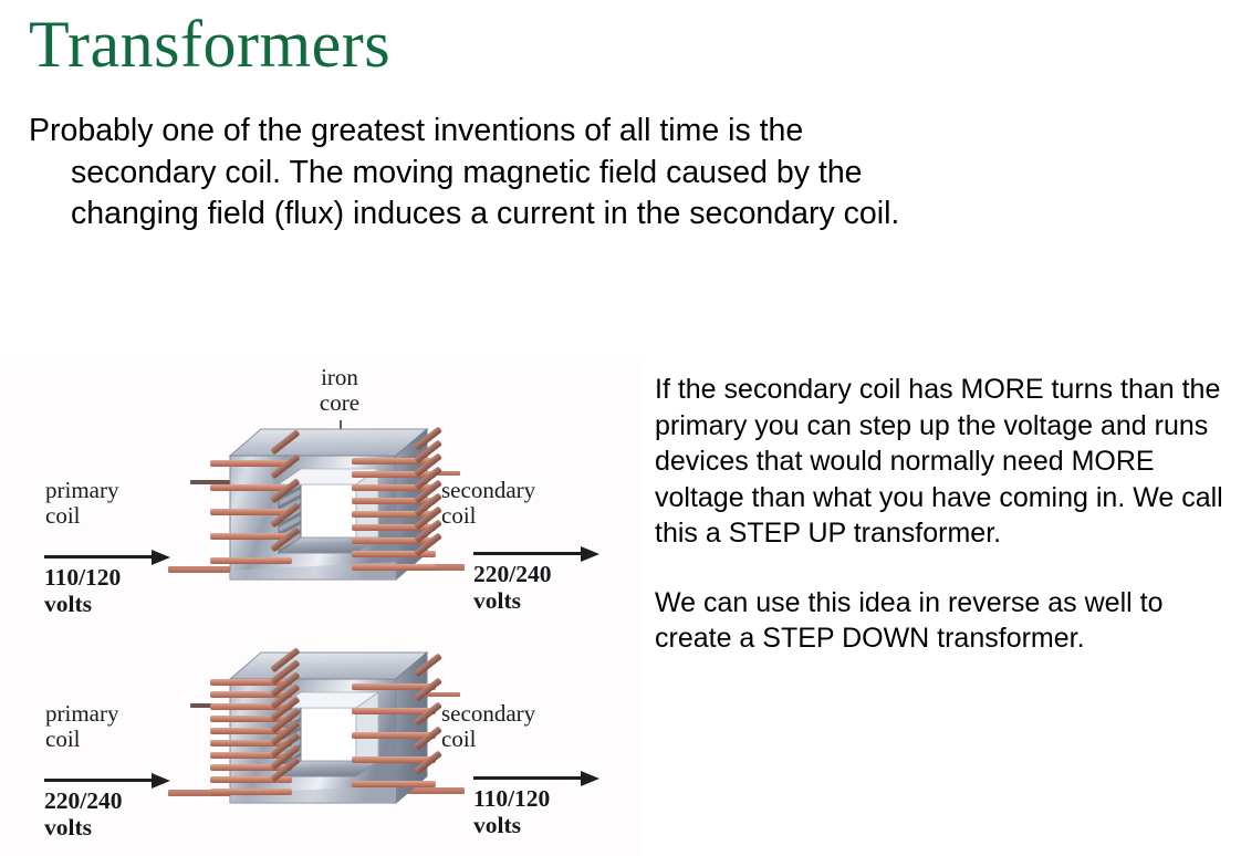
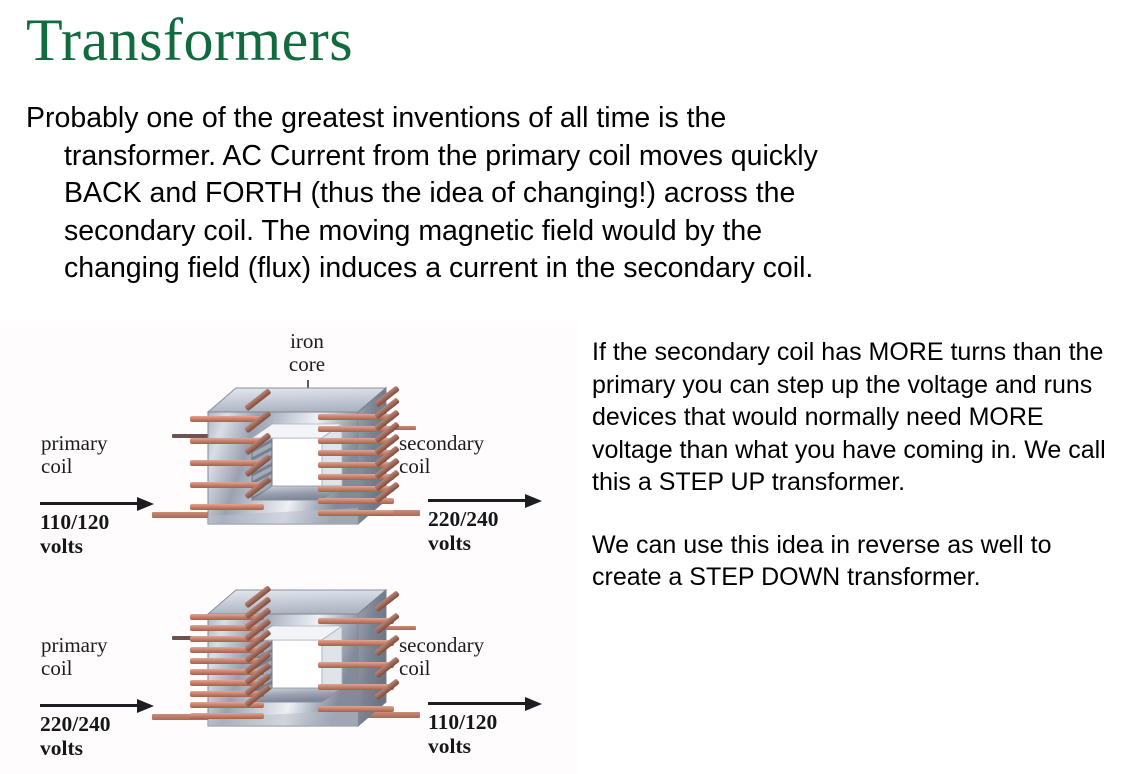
  Transformers
  Probably one of the greatest inventions of all time is the
+ transformer. AC Current from the primary coil moves quickly
+ BACK and FORTH (thus the idea of changing!) across the
- secondary coil. The moving magnetic field caused by the
+ secondary coil. The moving magnetic field would by the
  changing field (flux) induces a current in the secondary coil.
  iron
  core
  primary
  coil
  secondary
  coil
  110/120
  volts
  220/240
  volts
  primary
  coil
  secondary
  coil
  220/240
  volts
  110/120
  volts
  If the secondary coil has MORE turns than the primary you can step up the voltage and runs devices that would normally need MORE voltage than what you have coming in. We call this a STEP UP transformer.
  We can use this idea in reverse as well to create a STEP DOWN transformer.
